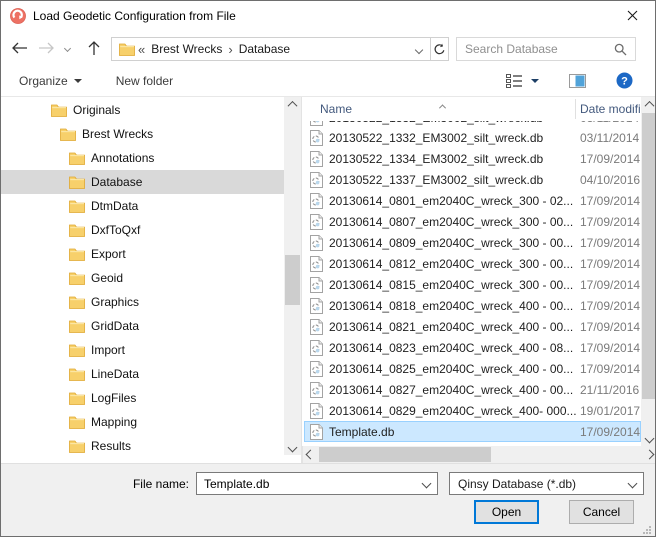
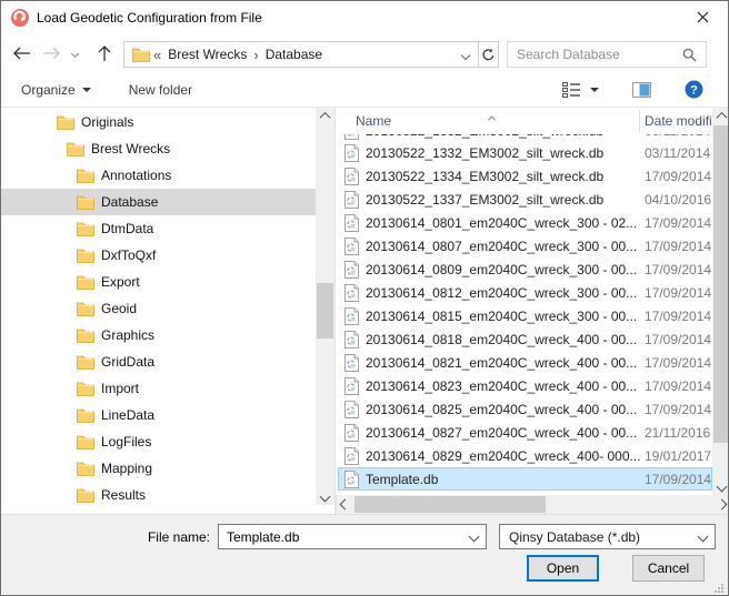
  Load Geodetic Configuration from File
  «
  Brest Wrecks
  ›
  Database
  Search Database
  Organize
  New folder
  ?
  Originals
  Brest Wrecks
  Annotations
  Database
  DtmData
  DxfToQxf
  Export
  Geoid
  Graphics
  GridData
  Import
  LineData
  LogFiles
  Mapping
  Results
  Name
  Date modifi
  20130522_1332_EM3002_silt_wreck.db
  03/11/2014
  20130522_1334_EM3002_silt_wreck.db
  17/09/2014
  20130522_1337_EM3002_silt_wreck.db
  04/10/2016
  20130614_0801_em2040C_wreck_300 - 02...
  17/09/2014
  20130614_0807_em2040C_wreck_300 - 00...
  17/09/2014
  20130614_0809_em2040C_wreck_300 - 00...
  17/09/2014
  20130614_0812_em2040C_wreck_300 - 00...
  17/09/2014
  20130614_0815_em2040C_wreck_300 - 00...
  17/09/2014
  20130614_0818_em2040C_wreck_400 - 00...
  17/09/2014
  20130614_0821_em2040C_wreck_400 - 00...
  17/09/2014
- 20130614_0823_em2040C_wreck_400 - 08...
+ 20130614_0823_em2040C_wreck_400 - 00...
  17/09/2014
  20130614_0825_em2040C_wreck_400 - 00...
  17/09/2014
  20130614_0827_em2040C_wreck_400 - 00...
  21/11/2016
  20130614_0829_em2040C_wreck_400- 000...
  19/01/2017
  Template.db
  17/09/2014
  File name:
  Template.db
  Qinsy Database (*.db)
  Open
  Cancel
